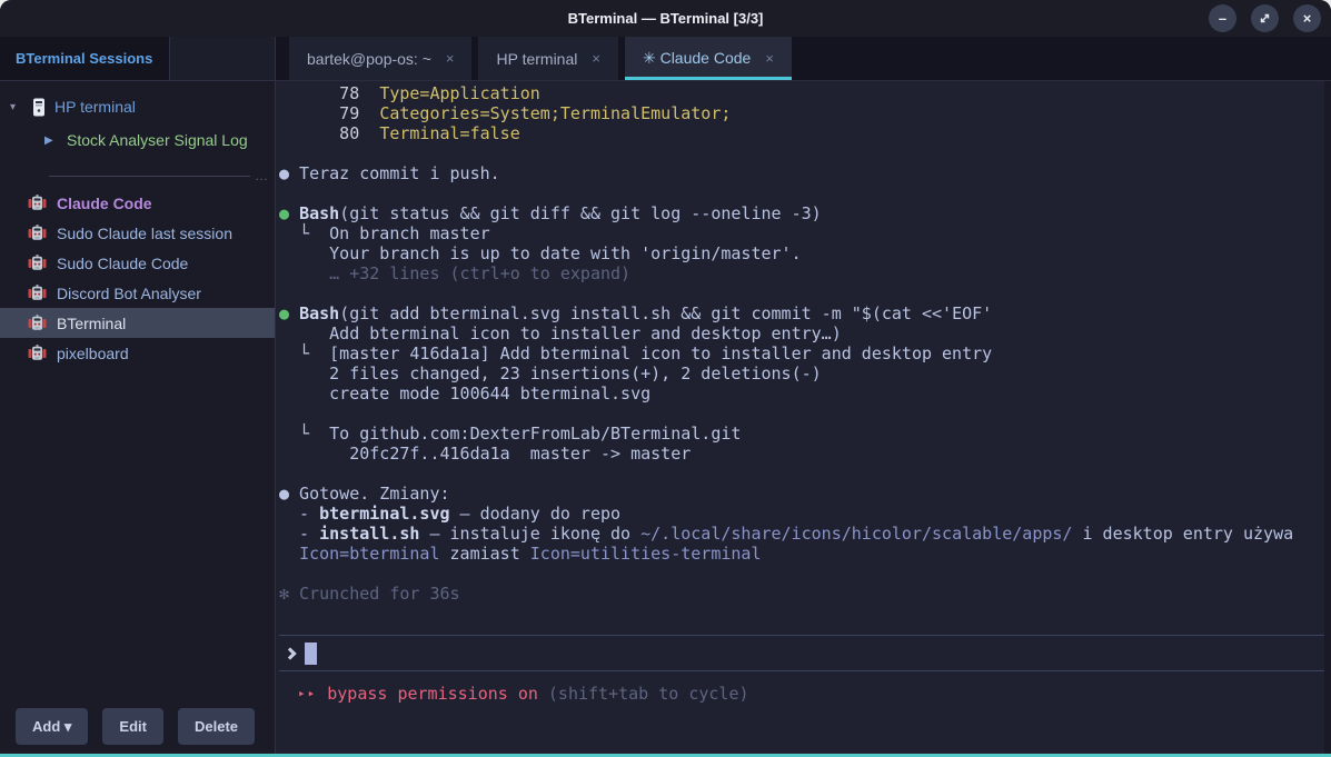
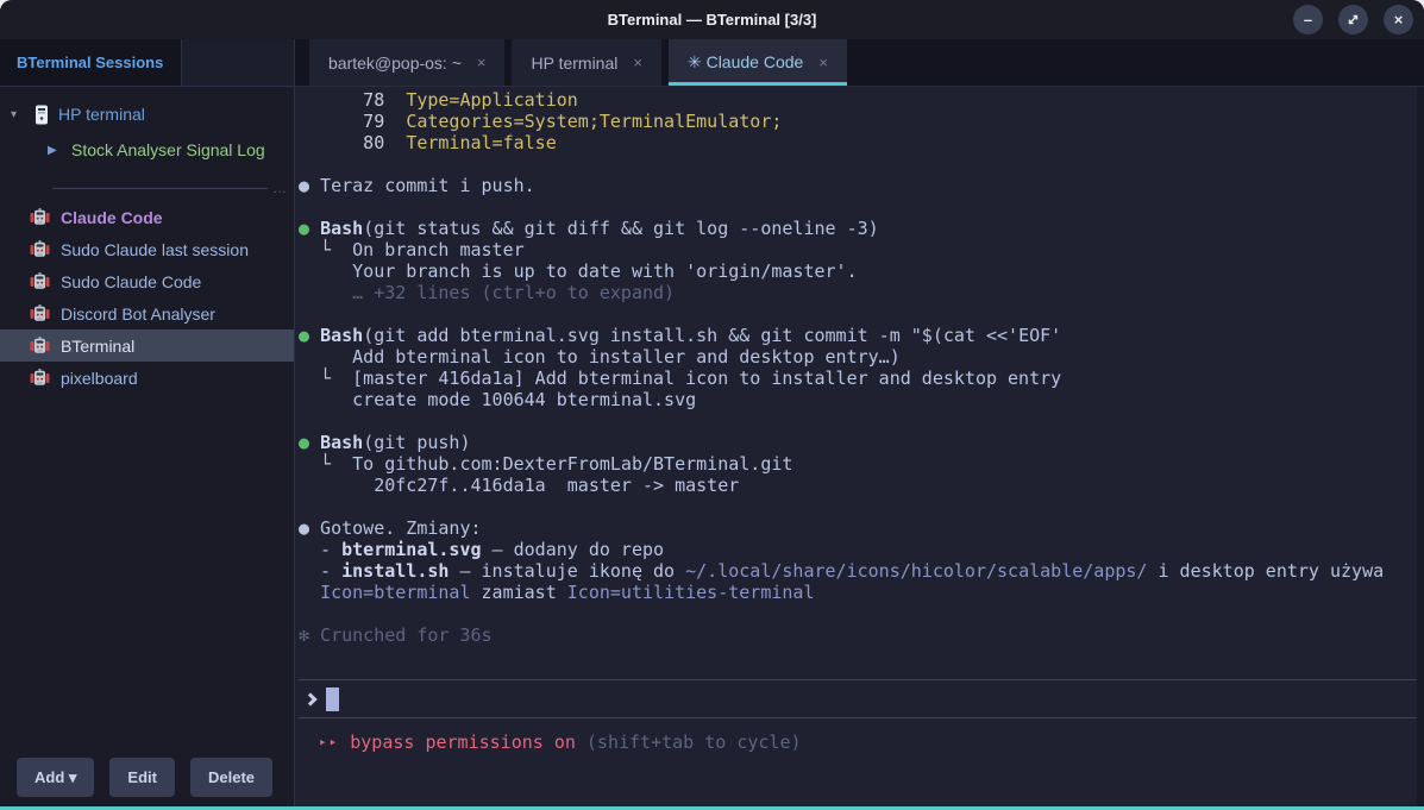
  BTerminal — BTerminal [3/3]
  –
  ×
  BTerminal Sessions
  ▾
  HP terminal
  ▶
  Stock Analyser Signal Log
  …
  Claude Code
  Sudo Claude last session
  Sudo Claude Code
  Discord Bot Analyser
  BTerminal
  pixelboard
  Add ▾
  Edit
  Delete
  bartek@pop-os: ~
  ×
  HP terminal
  ×
  ✳ Claude Code
  ×
  78 Type=Application
  79 Categories=System;TerminalEmulator;
  80 Terminal=false
  ● Teraz commit i push.
  ● Bash(git status && git diff && git log --oneline -3)
  └ On branch master
  Your branch is up to date with 'origin/master'.
  … +32 lines (ctrl+o to expand)
  ● Bash(git add bterminal.svg install.sh && git commit -m "$(cat <<'EOF'
  Add bterminal icon to installer and desktop entry…)
  └ [master 416da1a] Add bterminal icon to installer and desktop entry
- 2 files changed, 23 insertions(+), 2 deletions(-)
  create mode 100644 bterminal.svg
+ ● Bash(git push)
  └ To github.com:DexterFromLab/BTerminal.git
  20fc27f..416da1a master -> master
  ● Gotowe. Zmiany:
  - bterminal.svg — dodany do repo
  - install.sh — instaluje ikonę do ~/.local/share/icons/hicolor/scalable/apps/ i desktop entry używa
  Icon=bterminal zamiast Icon=utilities-terminal
  ✻ Crunched for 36s
  ▸▸
  bypass permissions on
  (shift+tab to cycle)
